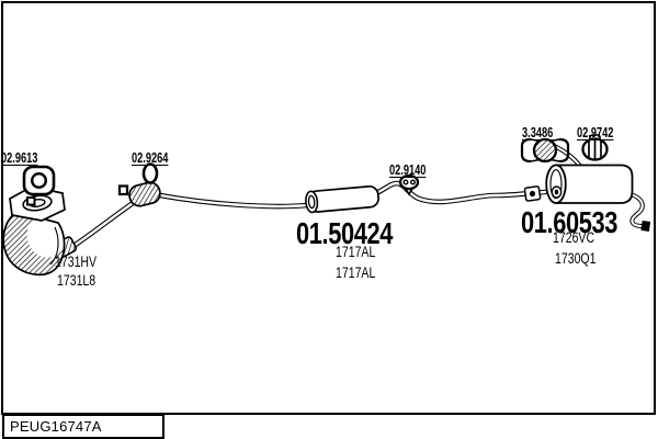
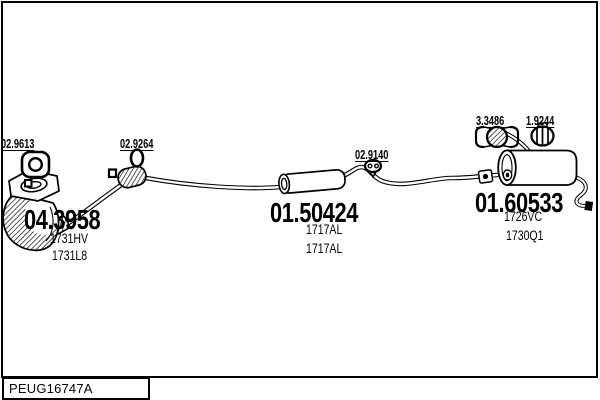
  02.9613
  02.9264
  02.9140
  3.3486
- 02.9742
+ 1.9244
+ 04.3958
  01.50424
  01.60533
  1731HV
  1731L8
  1717AL
  1717AL
  1726VC
  1730Q1
  PEUG16747A
